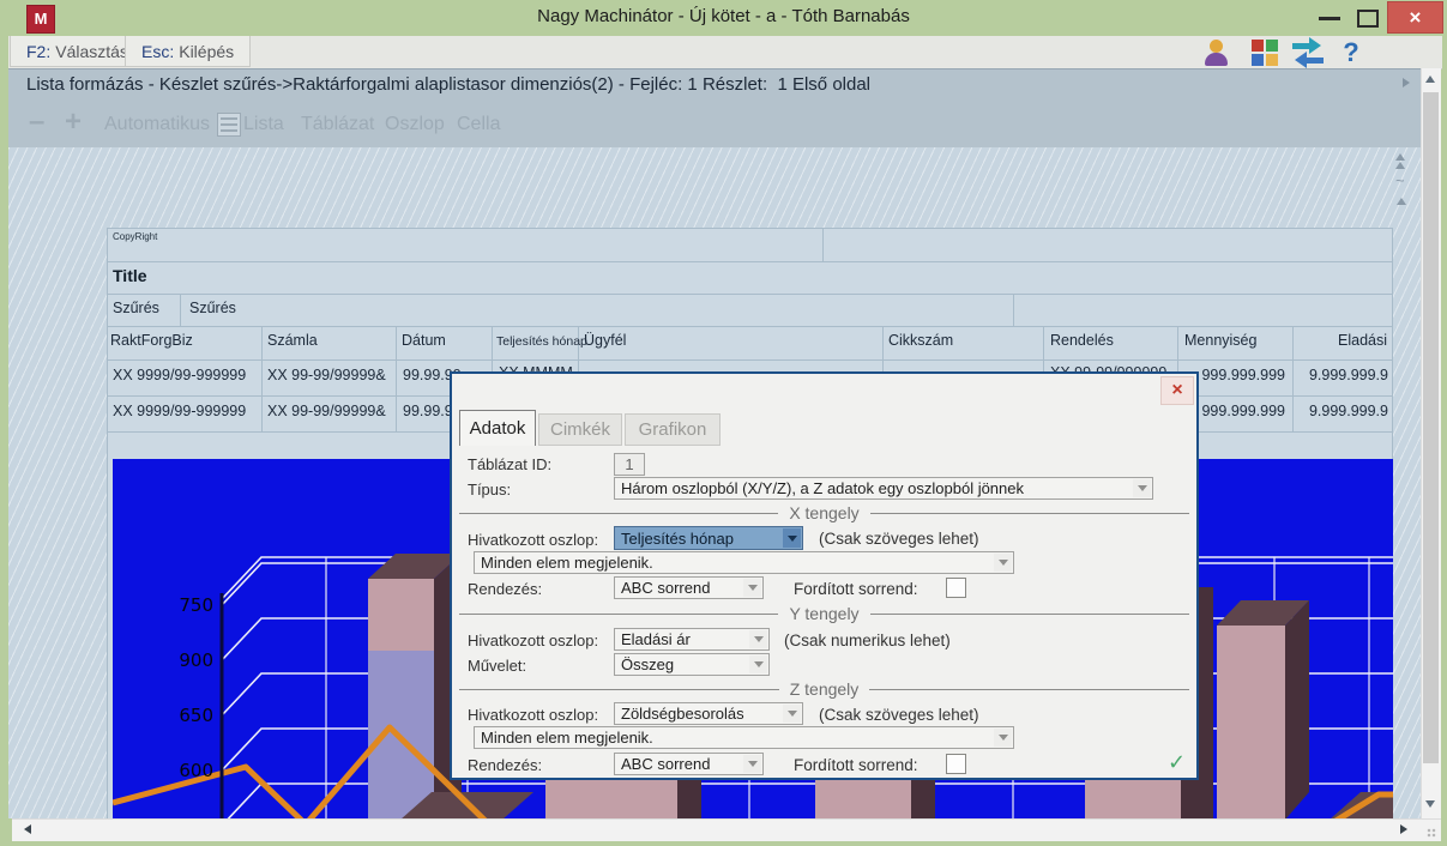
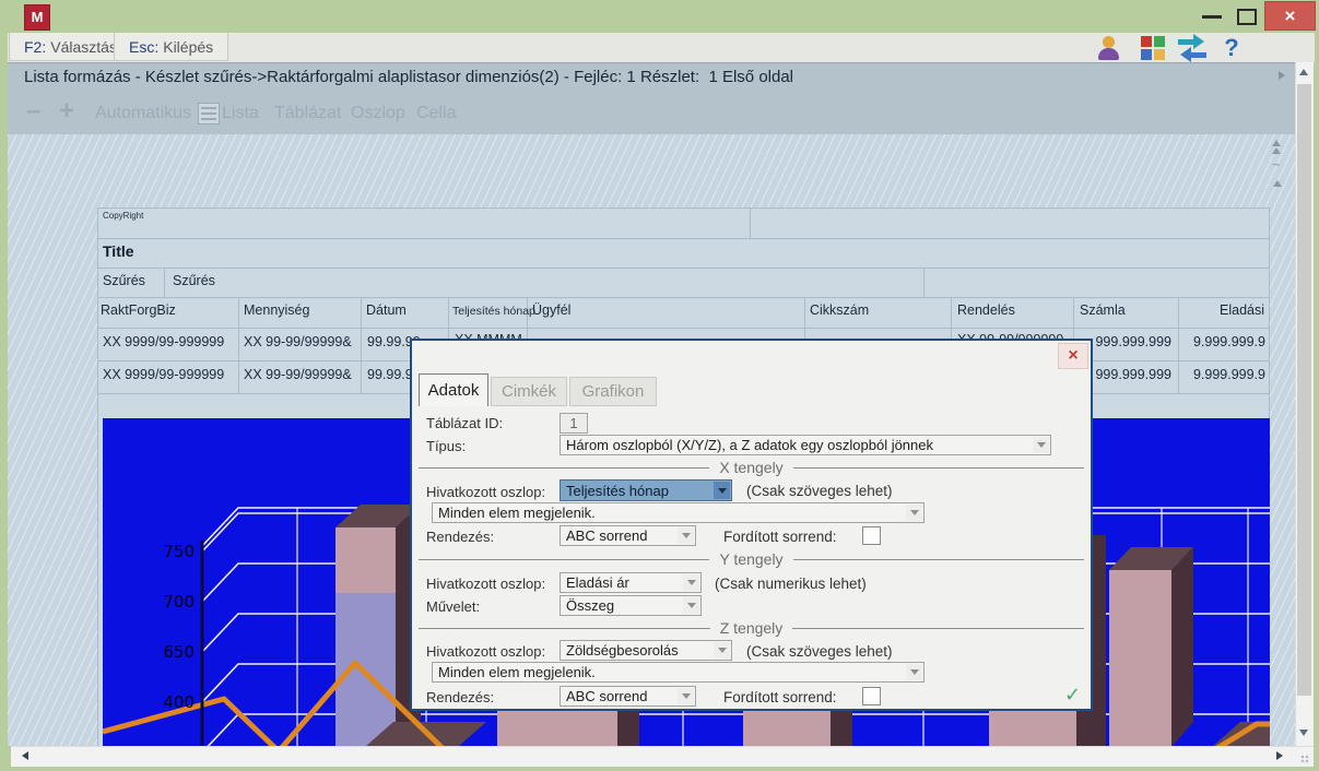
  M
- Nagy Machinátor - Új kötet - a - Tóth Barnabás
  ×
  F2:
  Választá
  Esc:
  Kilépés
  ?
  Lista formázás - Készlet szűrés->Raktárforgalmi alaplistasor dimenziós(2) - Fejléc: 1 Részlet: 1 Első oldal
  CopyRight
  Title
  Szűrés
  Szűrés
  RaktForgBiz
- Számla
+ Mennyiség
  Dátum
  Teljesítés hónap
  Ügyfél
  Cikkszám
  Rendelés
- Mennyiség
+ Számla
  Eladási
  XX 9999/99-999999
  XX 99-99/99999&
  99.99.
  999.999.999
  9.999.999.9
  XX 9999/99-999999
  XX 99-99/99999&
  99.99.
  999.999.999
  9.999.999.9
  750
- 900
+ 700
  650
- 600
+ 400
  ×
  Adatok
  Cimkék
  Grafikon
  Táblázat ID:
  1
  Típus:
  Három oszlopból (X/Y/Z), a Z adatok egy oszlopból jönnek
  X tengely
  Hivatkozott oszlop:
  Teljesítés hónap
  (Csak szöveges lehet)
  Minden elem megjelenik.
  Rendezés:
  ABC sorrend
  Fordított sorrend:
  Y tengely
  Hivatkozott oszlop:
  Eladási ár
  (Csak numerikus lehet)
  Művelet:
  Összeg
  Z tengely
  Hivatkozott oszlop:
  Zöldségbesorolás
  (Csak szöveges lehet)
  Minden elem megjelenik.
  Rendezés:
  ABC sorrend
  Fordított sorrend:
  ✓
  ~
